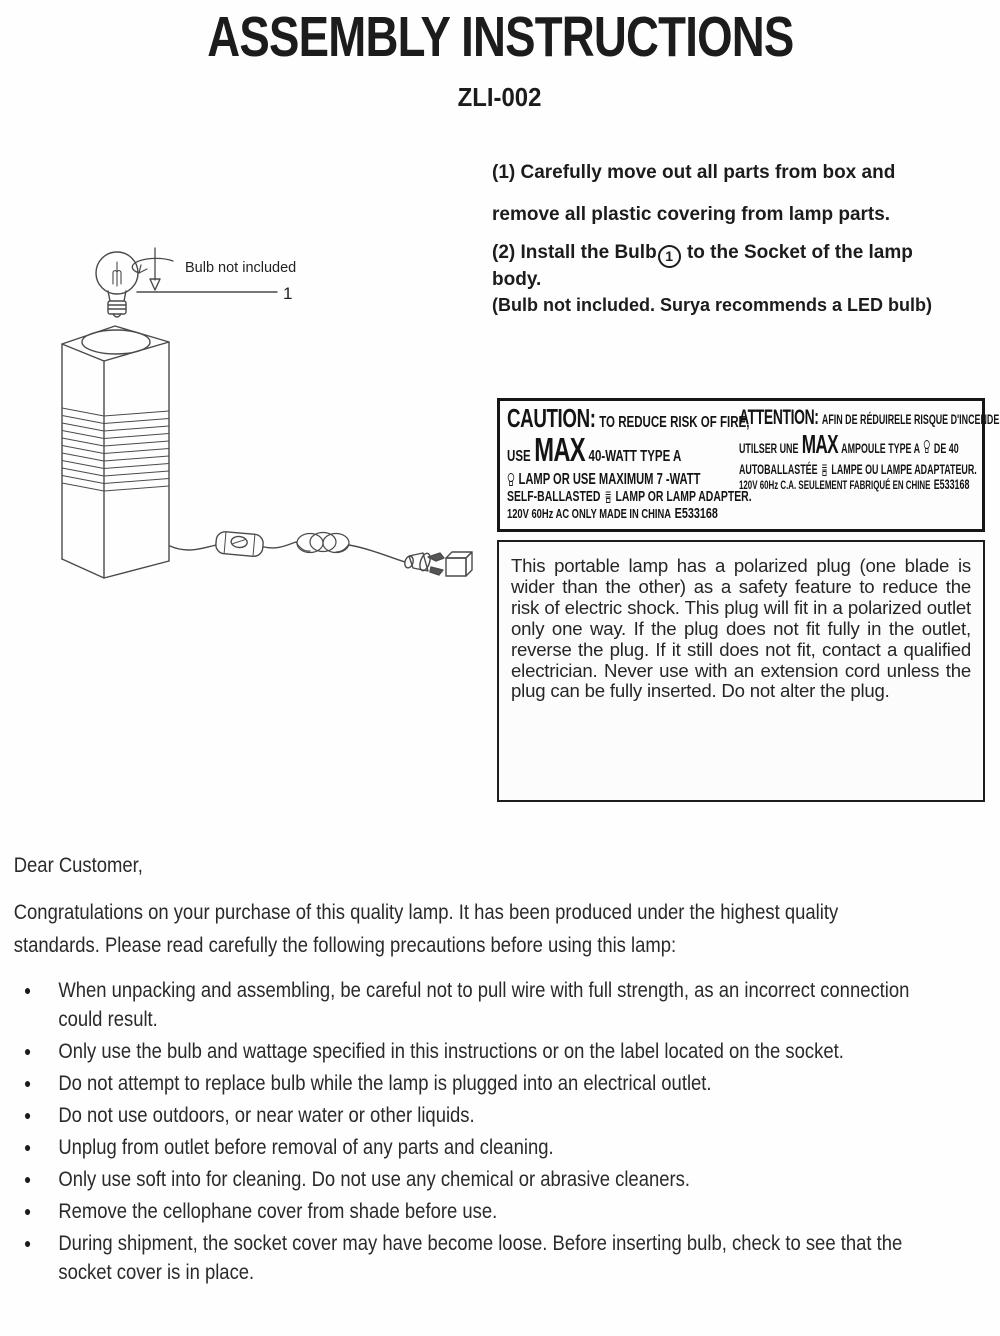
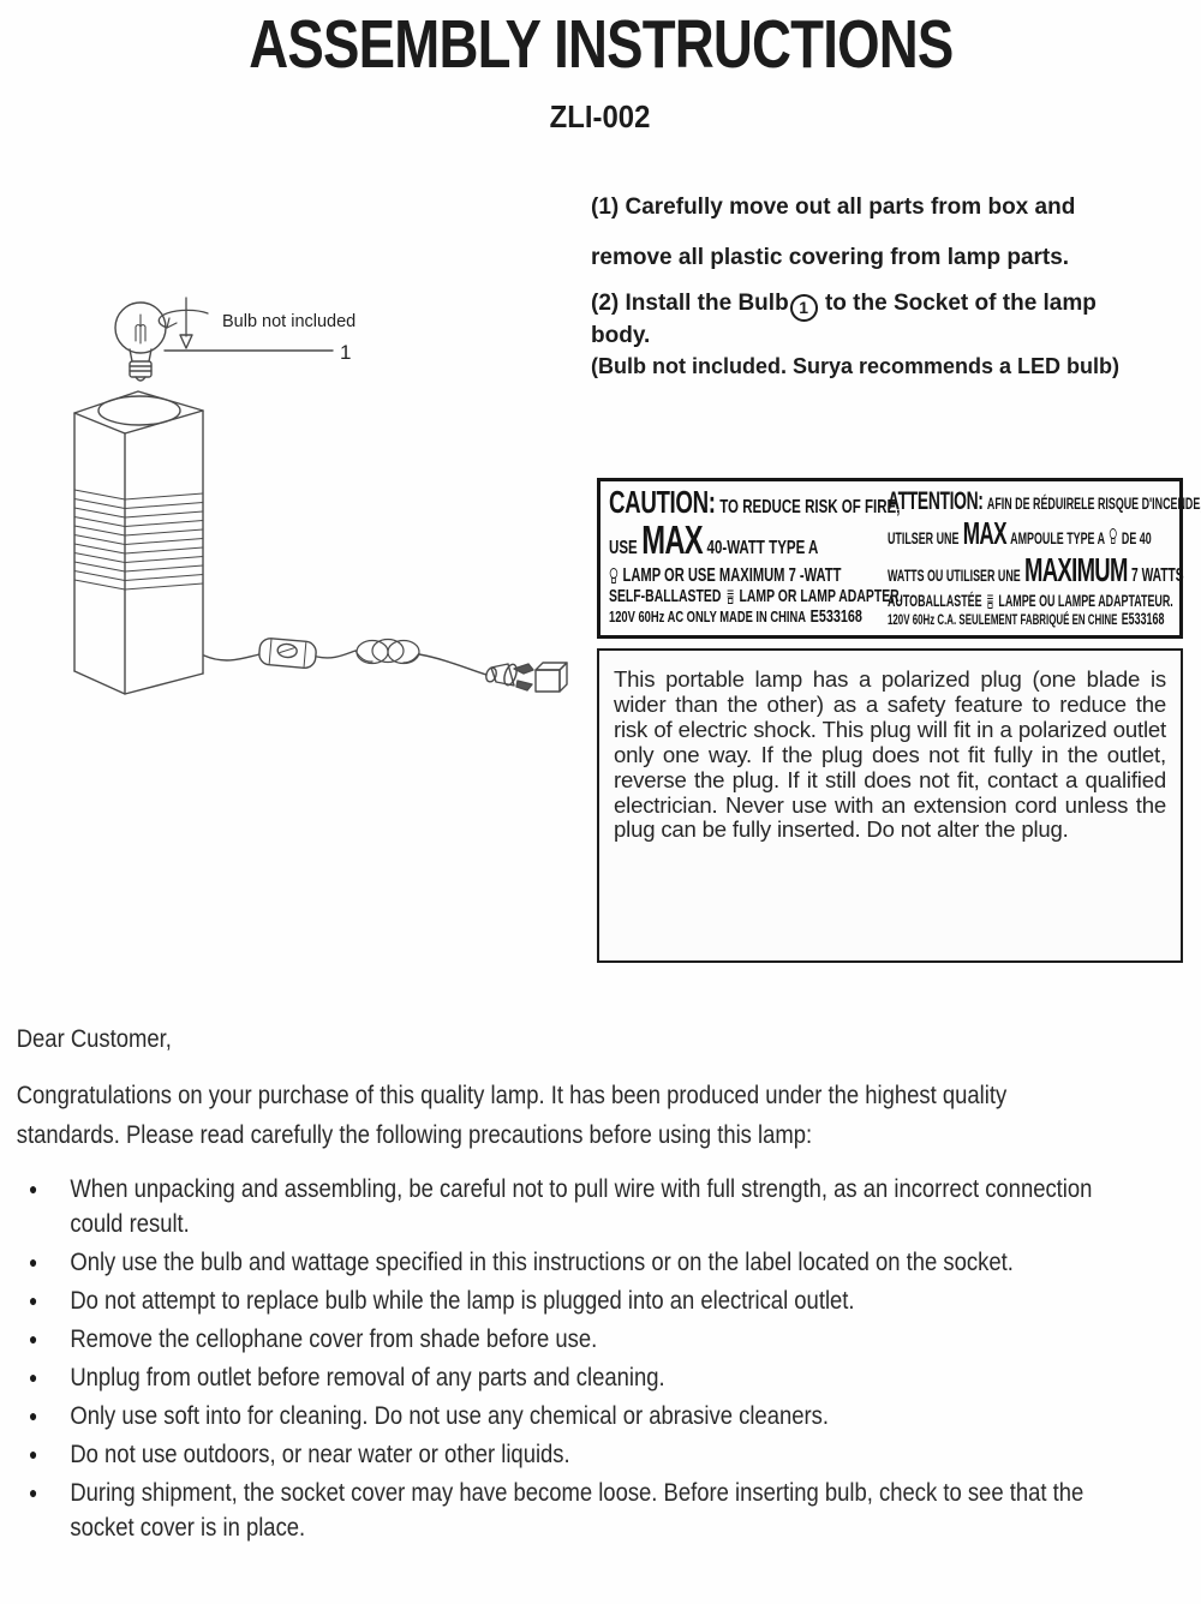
  ASSEMBLY INSTRUCTIONS
  ZLI-002
  (1) Carefully move out all parts from box and
  remove all plastic covering from lamp parts.
  (2) Install the Bulb 1 to the Socket of the lamp
  body.
  (Bulb not included. Surya recommends a LED bulb)
  Bulb not included
  1
  CAUTION:
  TO REDUCE RISK OF FIRE,
  USE
  MAX
  40-WATT TYPE A
  LAMP OR USE MAXIMUM 7 -WATT
  SELF-BALLASTED
  LAMP OR LAMP ADAPTER.
  120V 60Hz AC ONLY MADE IN CHINA
  E533168
  ATTENTION:
  AFIN DE RÉDUIRELE RISQUE D'INCENDE
  UTILSER UNE
  MAX
  AMPOULE TYPE A
  DE 40
+ WATTS OU UTILISER UNE
+ MAXIMUM
+ 7 WATTS
  AUTOBALLASTÉE
  LAMPE OU LAMPE ADAPTATEUR.
  120V 60Hz C.A. SEULEMENT FABRIQUÉ EN CHINE
  E533168
  This portable lamp has a polarized plug (one blade is wider than the other) as a safety feature to reduce the risk of electric shock. This plug will fit in a polarized outlet only one way. If the plug does not fit fully in the outlet, reverse the plug. If it still does not fit, contact a qualified electrician. Never use with an extension cord unless the plug can be fully inserted. Do not alter the plug.
  Dear Customer,
  Congratulations on your purchase of this quality lamp. It has been produced under the highest quality standards. Please read carefully the following precautions before using this lamp:
  ●
  When unpacking and assembling, be careful not to pull wire with full strength, as an incorrect connection could result.
  ●
  Only use the bulb and wattage specified in this instructions or on the label located on the socket.
  ●
  Do not attempt to replace bulb while the lamp is plugged into an electrical outlet.
  ●
- Do not use outdoors, or near water or other liquids.
+ Remove the cellophane cover from shade before use.
  ●
  Unplug from outlet before removal of any parts and cleaning.
  ●
  Only use soft into for cleaning. Do not use any chemical or abrasive cleaners.
  ●
- Remove the cellophane cover from shade before use.
+ Do not use outdoors, or near water or other liquids.
  ●
  During shipment, the socket cover may have become loose. Before inserting bulb, check to see that the socket cover is in place.
